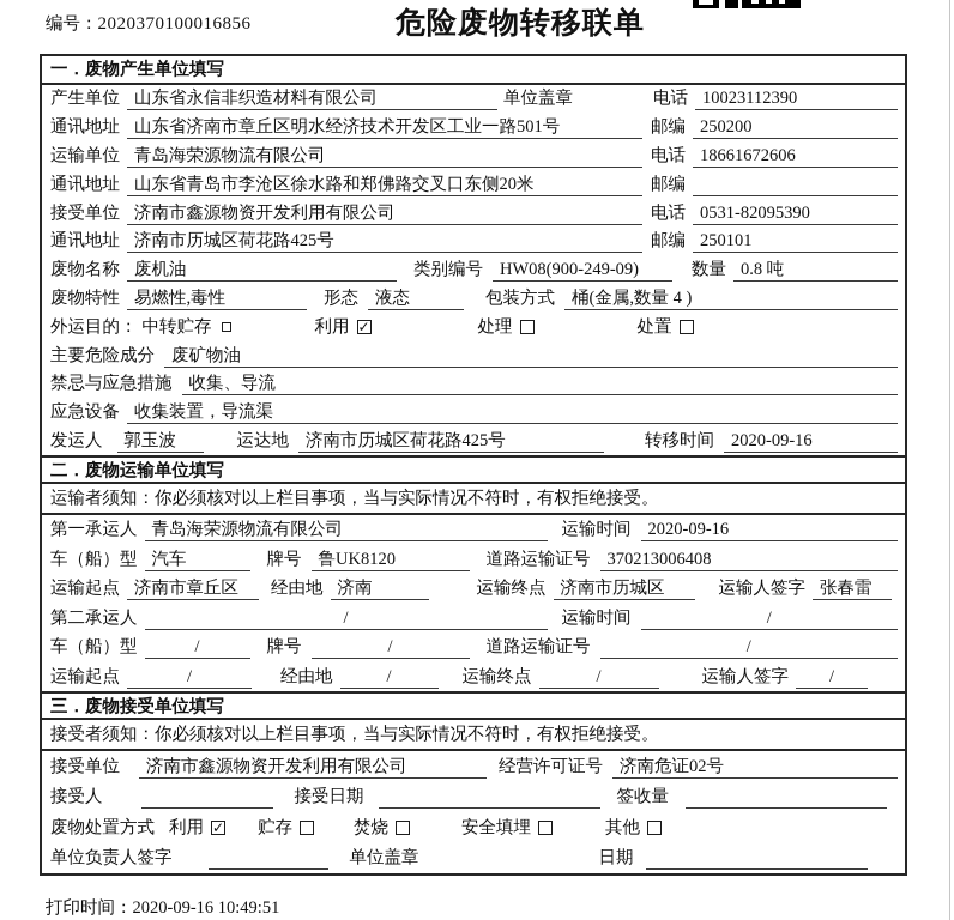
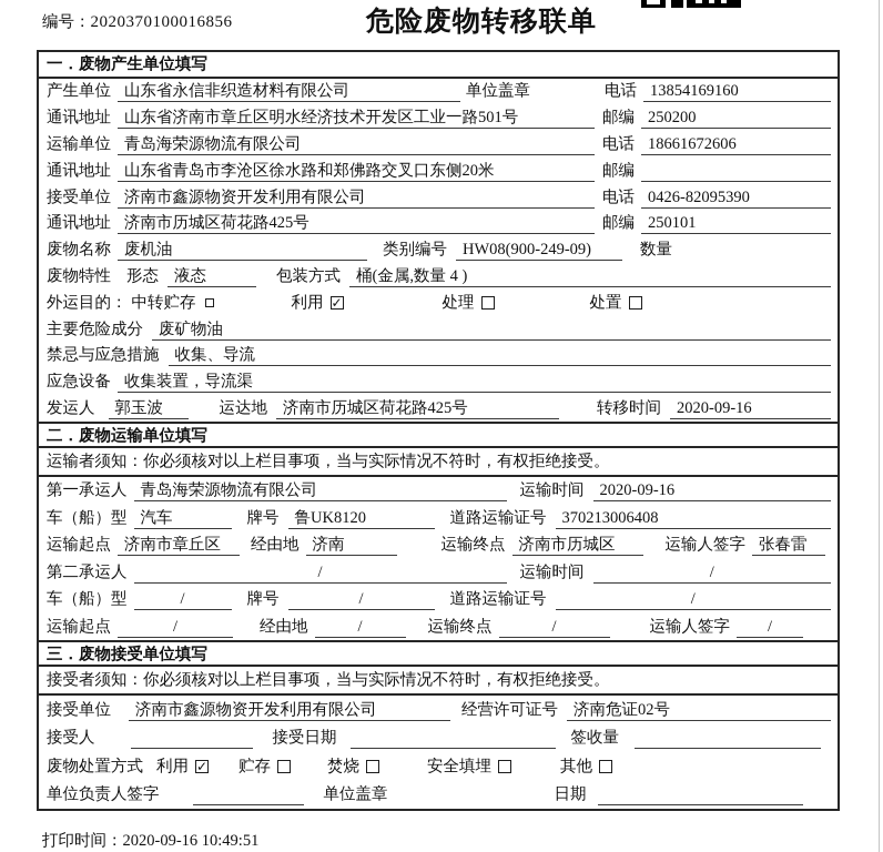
  编号：2020370100016856
  危险废物转移联单
  一．废物产生单位填写
  产生单位
  山东省永信非织造材料有限公司
  单位盖章
  电话
- 10023112390
+ 13854169160
  通讯地址
  山东省济南市章丘区明水经济技术开发区工业一路501号
  邮编
  250200
  运输单位
  青岛海荣源物流有限公司
  电话
  18661672606
  通讯地址
  山东省青岛市李沧区徐水路和郑佛路交叉口东侧20米
  邮编
  接受单位
  济南市鑫源物资开发利用有限公司
  电话
- 0531-82095390
+ 0426-82095390
  通讯地址
  济南市历城区荷花路425号
  邮编
  250101
  废物名称
  废机油
  类别编号
  HW08(900-249-09)
  数量
- 0.8 吨
  废物特性
- 易燃性,毒性
  形态
  液态
  包装方式
  桶(金属,数量 4 )
  外运目的：
  中转贮存
  利用
  ✓
  处理
  处置
  主要危险成分
  废矿物油
  禁忌与应急措施
  收集、导流
  应急设备
  收集装置，导流渠
  发运人
  郭玉波
  运达地
  济南市历城区荷花路425号
  转移时间
  2020-09-16
  二．废物运输单位填写
  运输者须知：你必须核对以上栏目事项，当与实际情况不符时，有权拒绝接受。
  第一承运人
  青岛海荣源物流有限公司
  运输时间
  2020-09-16
  车（船）型
  汽车
  牌号
  鲁UK8120
  道路运输证号
  370213006408
  运输起点
  济南市章丘区
  经由地
  济南
  运输终点
  济南市历城区
  运输人签字
  张春雷
  第二承运人
  /
  运输时间
  /
  车（船）型
  /
  牌号
  /
  道路运输证号
  /
  运输起点
  /
  经由地
  /
  运输终点
  /
  运输人签字
  /
  三．废物接受单位填写
  接受者须知：你必须核对以上栏目事项，当与实际情况不符时，有权拒绝接受。
  接受单位
  济南市鑫源物资开发利用有限公司
  经营许可证号
  济南危证02号
  接受人
  接受日期
  签收量
  废物处置方式
  利用
  ✓
  贮存
  焚烧
  安全填埋
  其他
  单位负责人签字
  单位盖章
  日期
  打印时间：2020-09-16 10:49:51
